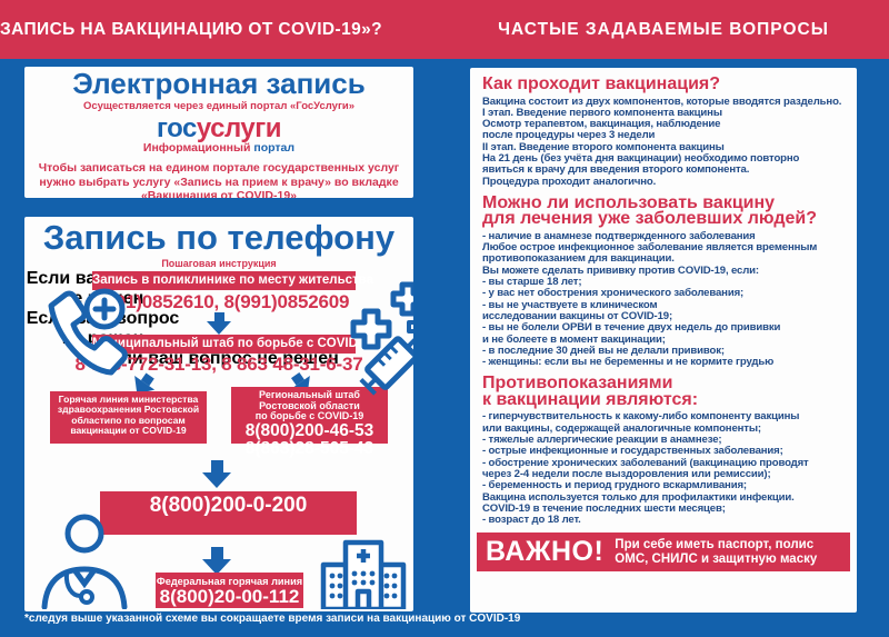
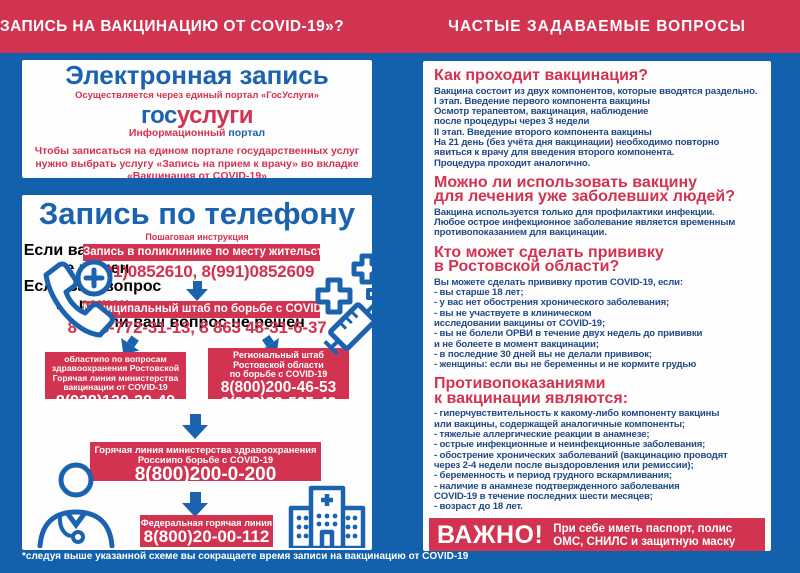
  ЗАПИСЬ НА ВАКЦИНАЦИЮ ОТ COVID-19»?
  ЧАСТЫЕ ЗАДАВАЕМЫЕ ВОПРОСЫ
  Электронная запись
  Осуществляется через единый портал «ГосУслуги»
  госуслуги
  Информационный портал
  Чтобы записаться на едином портале государственных услуг
  нужно выбрать услугу «Запись на прием к врачу» во вкладке
  «Вакцинация от COVID-19»
  Запись по телефону
  Пошаговая инструкция
  Запись в поликлинике по месту жительст
  1)0852610, 8(991)0852609
  иципальный штаб по борьбе с COVID
  8-772-31-13, 8 863 48-31-6-37
- Горячая линия министерства
+ областипо по вопросам
  здравоохранения Ростовской
- областипо по вопросам
+ Горячая линия министерства
  вакцинации от COVID-19
+ 8(928)120-39-49
  Региональный штаб
  Ростовской области
  по борьбе с COVID-19
  8(800)200-46-53
  8(863)28-505-43
+ Горячая линия министерства здравоохранения
+ Россиипо борьбе с COVID-19
  8(800)200-0-200
  и ваш вопрос не решен
  Федеральная горячая линия
  8(800)20-00-112
  *следуя выше указанной схеме вы сокращаете время записи на вакцинацию от COVID-19
  Как проходит вакцинация?
  Вакцина состоит из двух компонентов, которые вводятся раздельно.
  I этап. Введение первого компонента вакцины
  Осмотр терапевтом, вакцинация, наблюдение
  после процедуры через 3 недели
  II этап. Введение второго компонента вакцины
  На 21 день (без учёта дня вакцинации) необходимо повторно
  явиться к врачу для введения второго компонента.
  Процедура проходит аналогично.
  Можно ли использовать вакцину
  для лечения уже заболевших людей?
- - наличие в анамнезе подтвержденного заболевания
+ Вакцина используется только для профилактики инфекции.
  Любое острое инфекционное заболевание является временным
  противопоказанием для вакцинации.
+ Кто может сделать прививку
+ в Ростовской области?
  Вы можете сделать прививку против COVID-19, если:
  - вы старше 18 лет;
  - у вас нет обострения хронического заболевания;
  - вы не участвуете в клиническом
  исследовании вакцины от COVID-19;
  - вы не болели ОРВИ в течение двух недель до прививки
  и не болеете в момент вакцинации;
  - в последние 30 дней вы не делали прививок;
  - женщины: если вы не беременны и не кормите грудью
  Противопоказаниями
  к вакцинации являются:
  - гиперчувствительность к какому-либо компоненту вакцины
  или вакцины, содержащей аналогичные компоненты;
  - тяжелые аллергические реакции в анамнезе;
- - острые инфекционные и государственных заболевания;
+ - острые инфекционные и неинфекционные заболевания;
  - обострение хронических заболеваний (вакцинацию проводят
  через 2-4 недели после выздоровления или ремиссии);
  - беременность и период грудного вскармливания;
- Вакцина используется только для профилактики инфекции.
+ - наличие в анамнезе подтвержденного заболевания
  COVID-19 в течение последних шести месяцев;
  - возраст до 18 лет.
  ВАЖНО!
  При себе иметь паспорт, полис ОМС, СНИЛС и защитную маску
